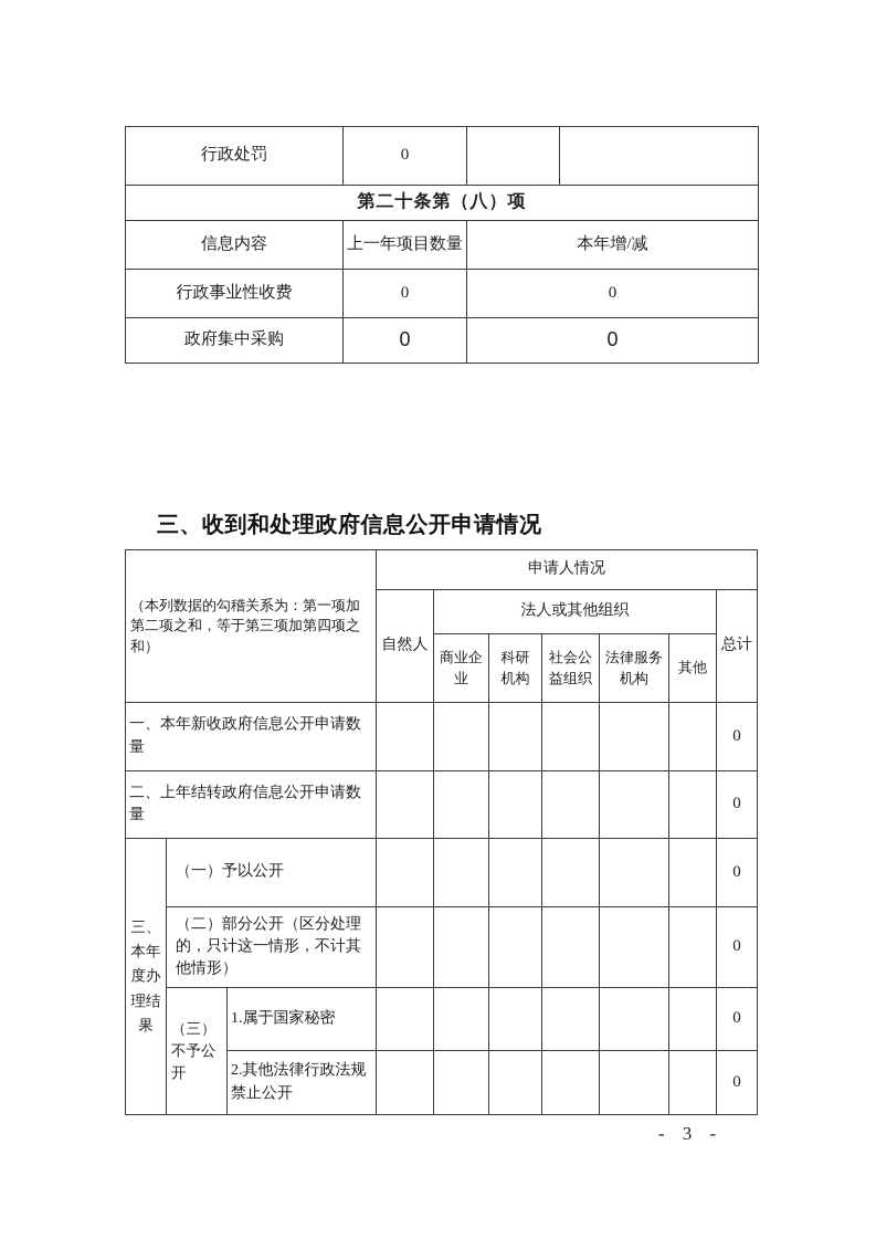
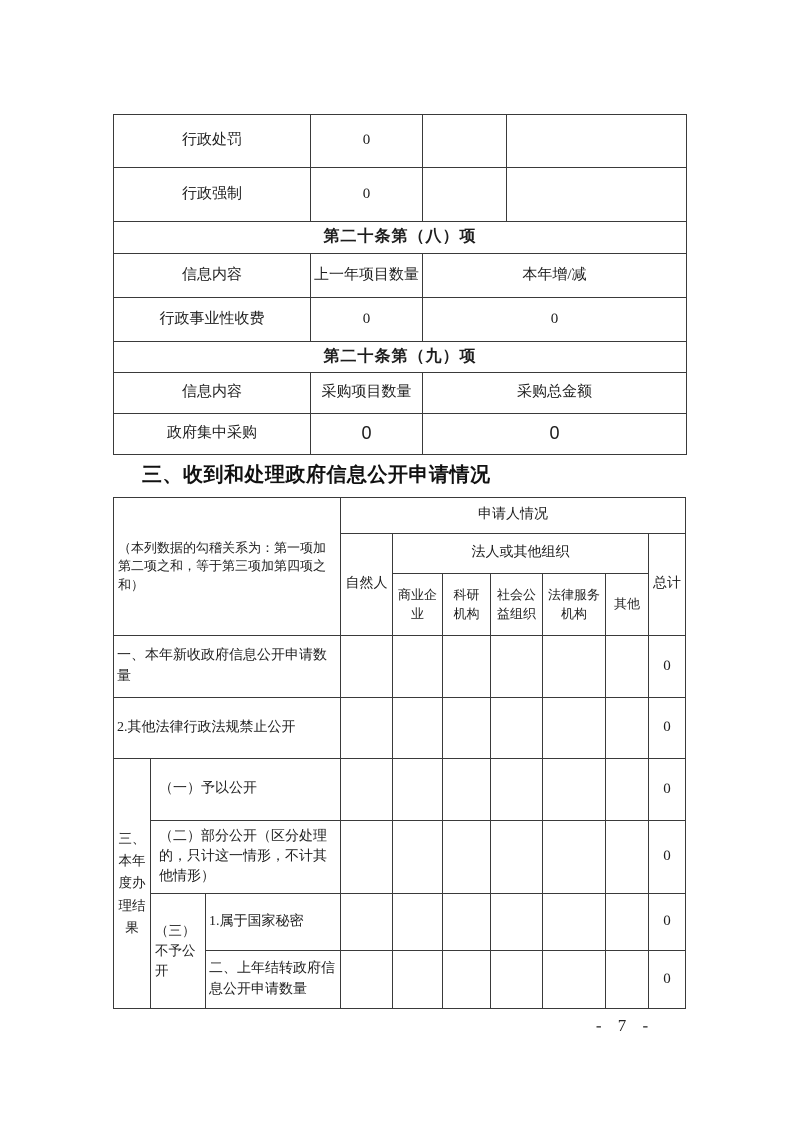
  行政处罚	0
+ 行政强制	0
  第二十条第（八）项
  信息内容	上一年项目数量	本年增/减
  行政事业性收费	0	0
+ 第二十条第（九）项
+ 信息内容	采购项目数量	采购总金额
  政府集中采购	0	0
  三、收到和处理政府信息公开申请情况
  （本列数据的勾稽关系为：第一项加第二项之和，等于第三项加第四项之和）	申请人情况
  自然人	法人或其他组织	总计
  商业企业	科研机构	社会公益组织	法律服务机构	其他
  一、本年新收政府信息公开申请数量							0
- 二、上年结转政府信息公开申请数量							0
+ 2.其他法律行政法规禁止公开							0
  三、本年度办理结果	（一）予以公开							0
  （二）部分公开（区分处理的，只计这一情形，不计其他情形）							0
  （三）不予公开	1.属于国家秘密							0
- 2.其他法律行政法规禁止公开							0
+ 二、上年结转政府信息公开申请数量							0
- - 3 -
+ - 7 -
